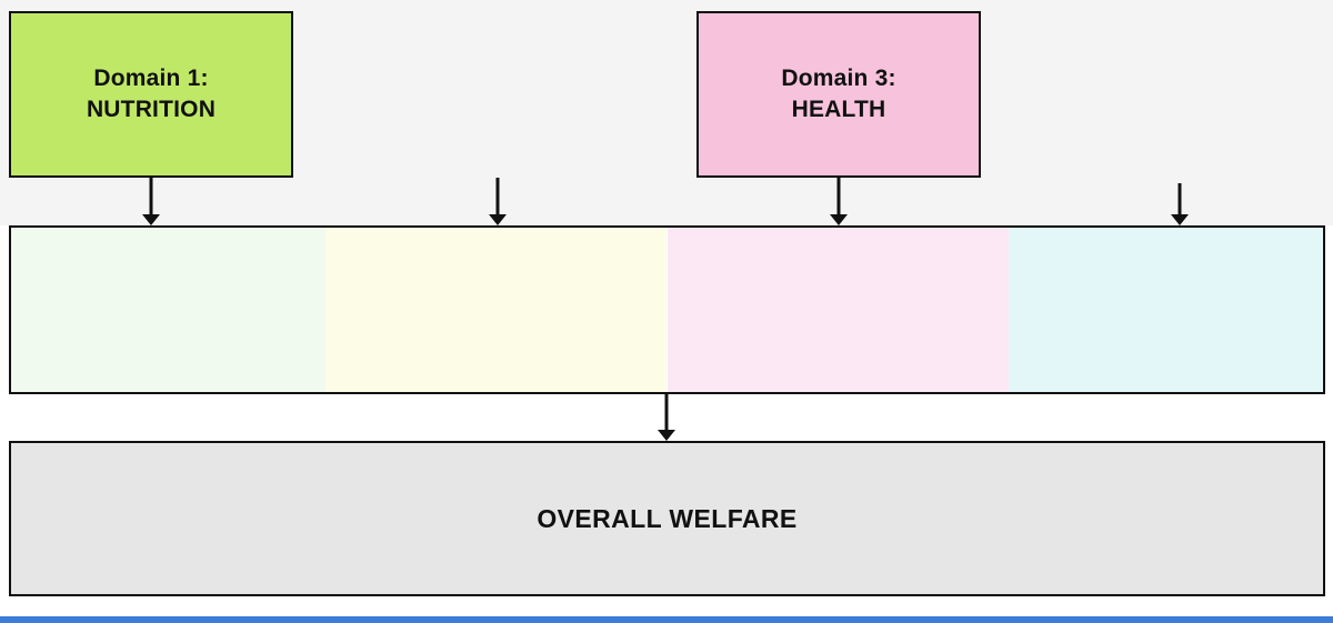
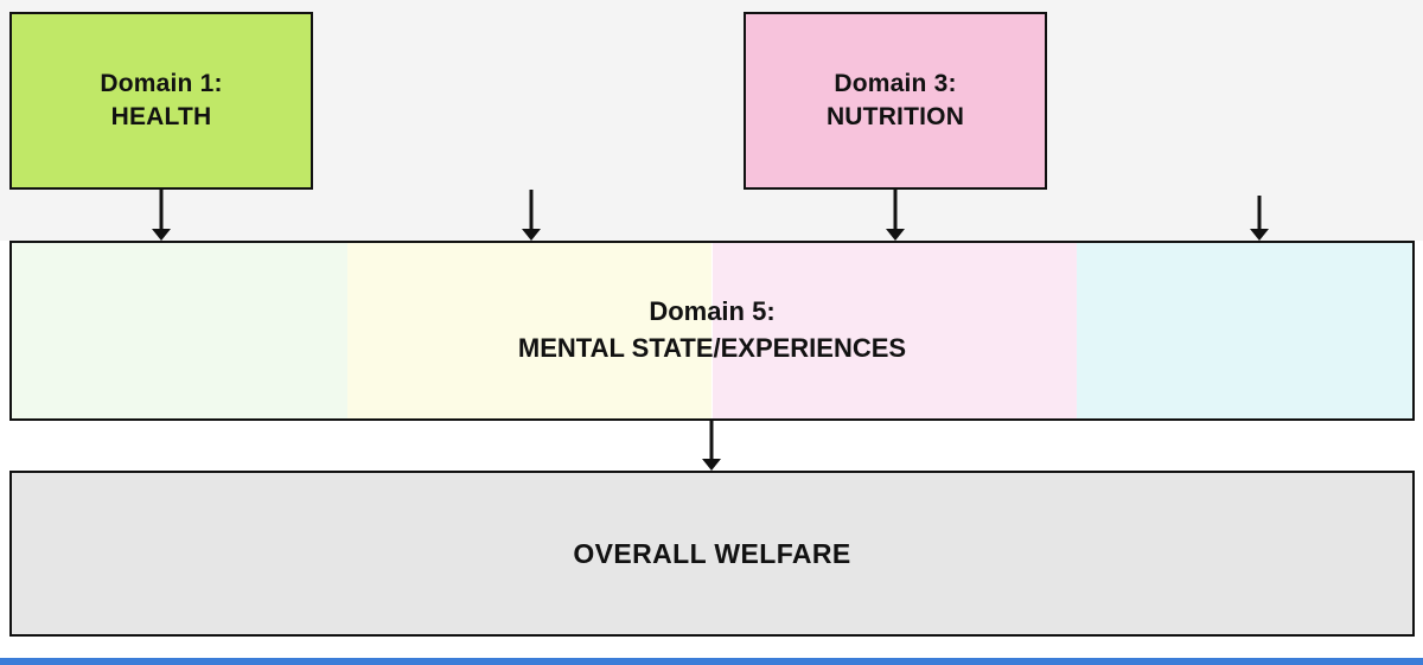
  Domain 1:
- NUTRITION
+ HEALTH
  Domain 3:
- HEALTH
+ NUTRITION
+ Domain 5:
+ MENTAL STATE/EXPERIENCES
  OVERALL WELFARE
